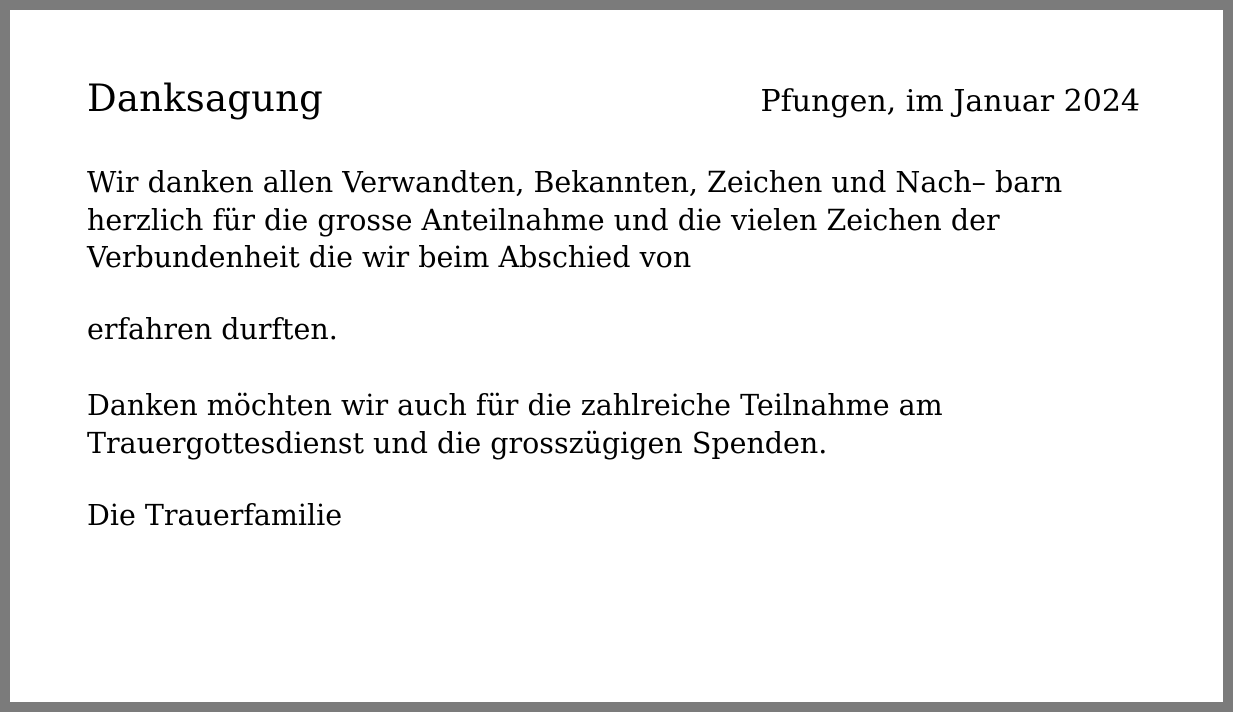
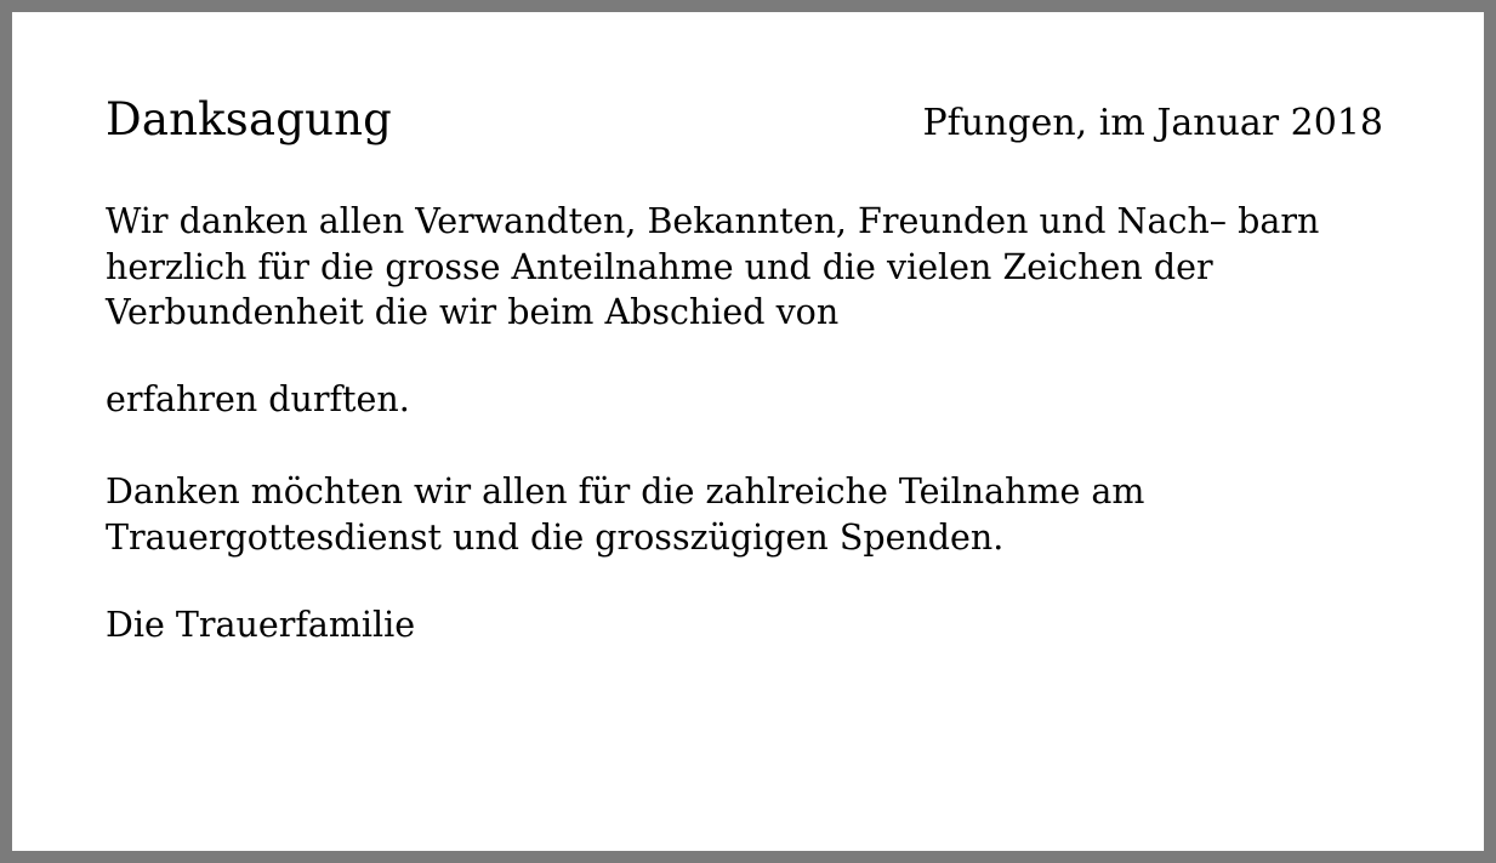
  Danksagung
- Pfungen, im Januar 2024
+ Pfungen, im Januar 2018
- Wir danken allen Verwandten, Bekannten, Zeichen und Nach– barn herzlich für die grosse Anteilnahme und die vielen Zeichen der Verbundenheit die wir beim Abschied von
+ Wir danken allen Verwandten, Bekannten, Freunden und Nach– barn herzlich für die grosse Anteilnahme und die vielen Zeichen der Verbundenheit die wir beim Abschied von
  erfahren durften.
- Danken möchten wir auch für die zahlreiche Teilnahme am Trauergottesdienst und die grosszügigen Spenden.
+ Danken möchten wir allen für die zahlreiche Teilnahme am Trauergottesdienst und die grosszügigen Spenden.
  Die Trauerfamilie
